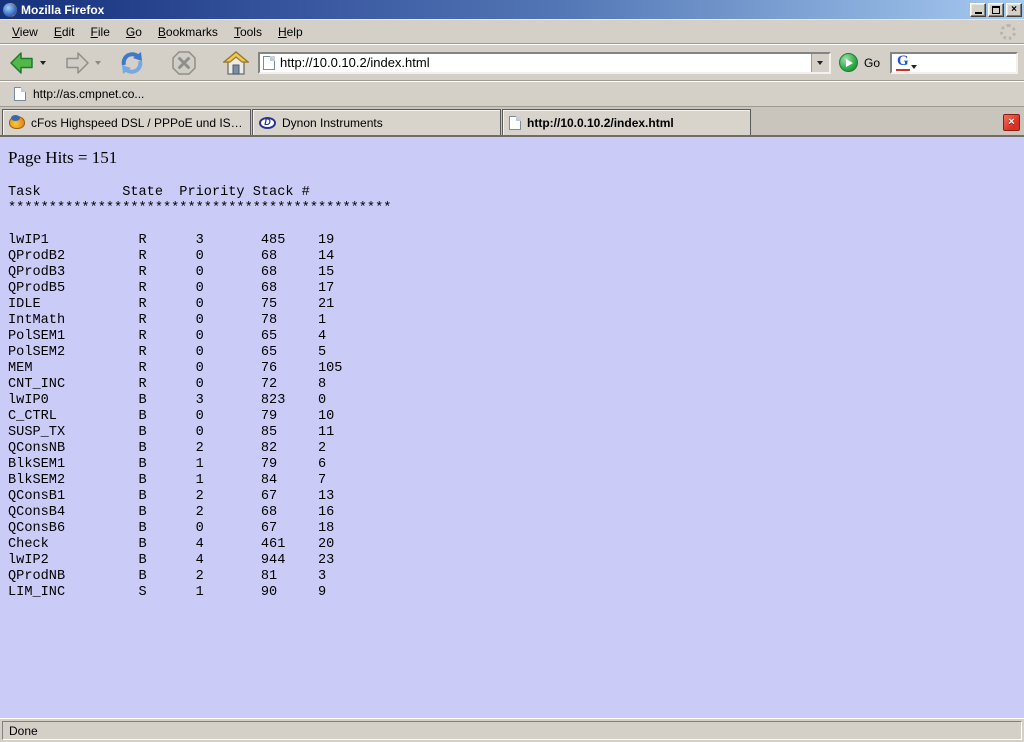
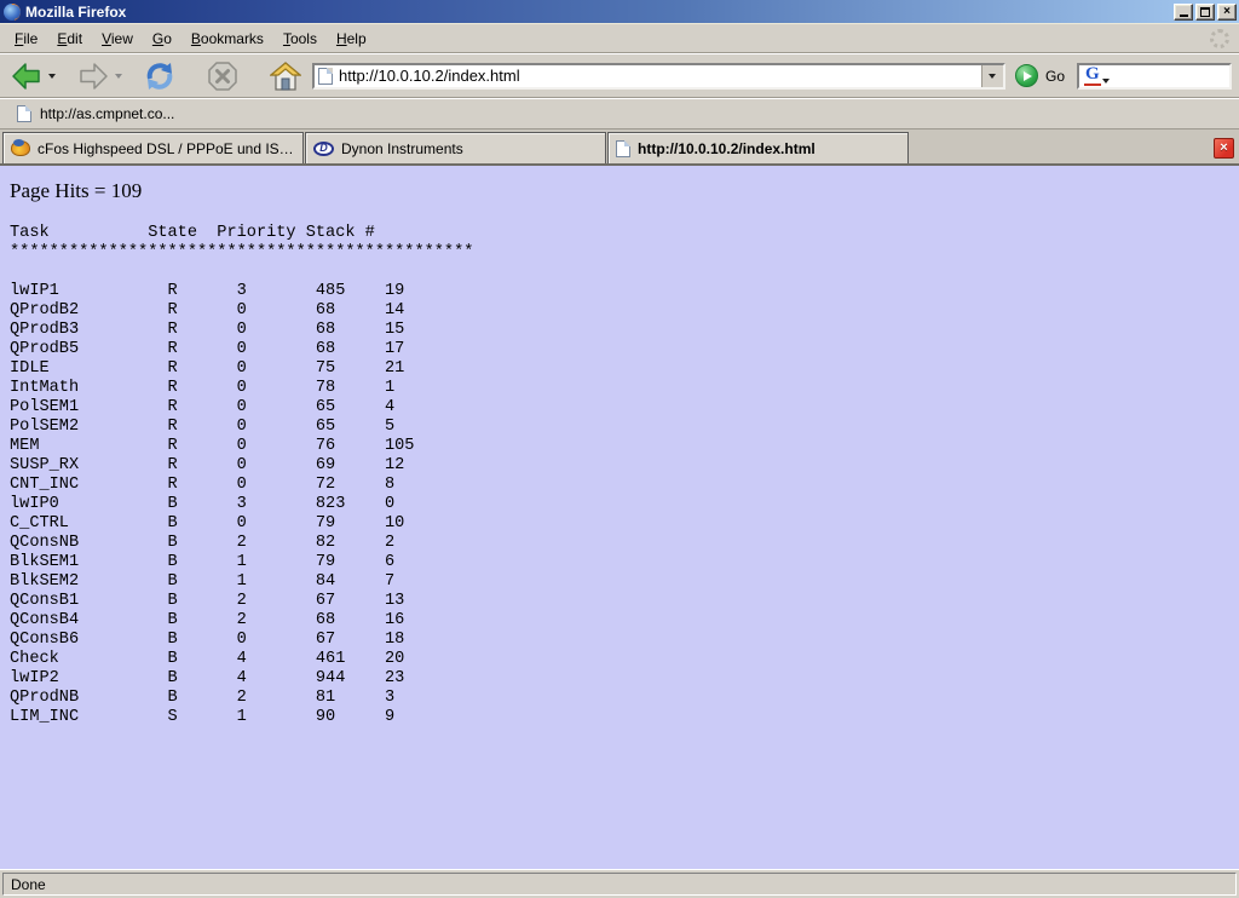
  Mozilla Firefox
  ×
- View
+ File
  Edit
- File
+ View
  Go
  Bookmarks
  Tools
  Help
  http://10.0.10.2/index.html
  Go
  G
  http://as.cmpnet.co...
  cFos Highspeed DSL / PPPoE und ISDN
  D
  Dynon Instruments
  http://10.0.10.2/index.html
  ×
- Page Hits = 151
+ Page Hits = 109
  Task State Priority Stack #
  ***********************************************
  lwIP1 R 3 485 19
  QProdB2 R 0 68 14
  QProdB3 R 0 68 15
  QProdB5 R 0 68 17
  IDLE R 0 75 21
  IntMath R 0 78 1
  PolSEM1 R 0 65 4
  PolSEM2 R 0 65 5
  MEM R 0 76 105
+ SUSP_RX R 0 69 12
  CNT_INC R 0 72 8
  lwIP0 B 3 823 0
  C_CTRL B 0 79 10
- SUSP_TX B 0 85 11
  QConsNB B 2 82 2
  BlkSEM1 B 1 79 6
  BlkSEM2 B 1 84 7
  QConsB1 B 2 67 13
  QConsB4 B 2 68 16
  QConsB6 B 0 67 18
  Check B 4 461 20
  lwIP2 B 4 944 23
  QProdNB B 2 81 3
  LIM_INC S 1 90 9
  Done
